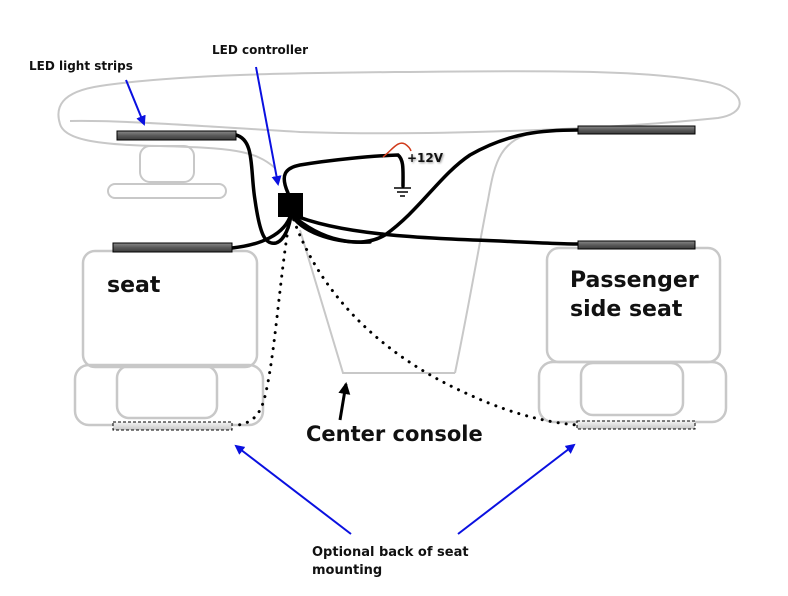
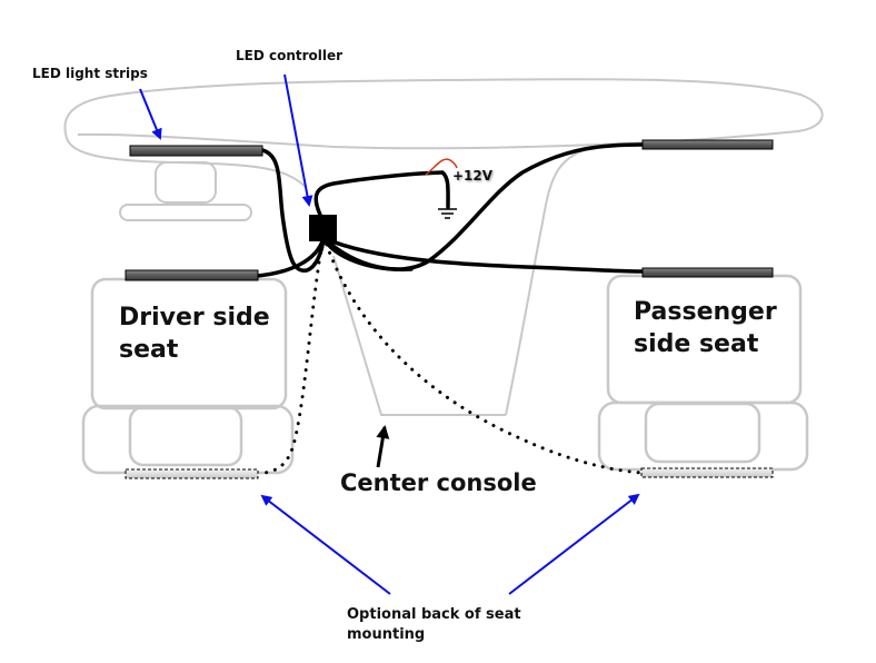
  LED light strips
  LED controller
  +12V
+ Driver side
  seat
  Passenger
  side seat
  Center console
  Optional back of seat
  mounting
